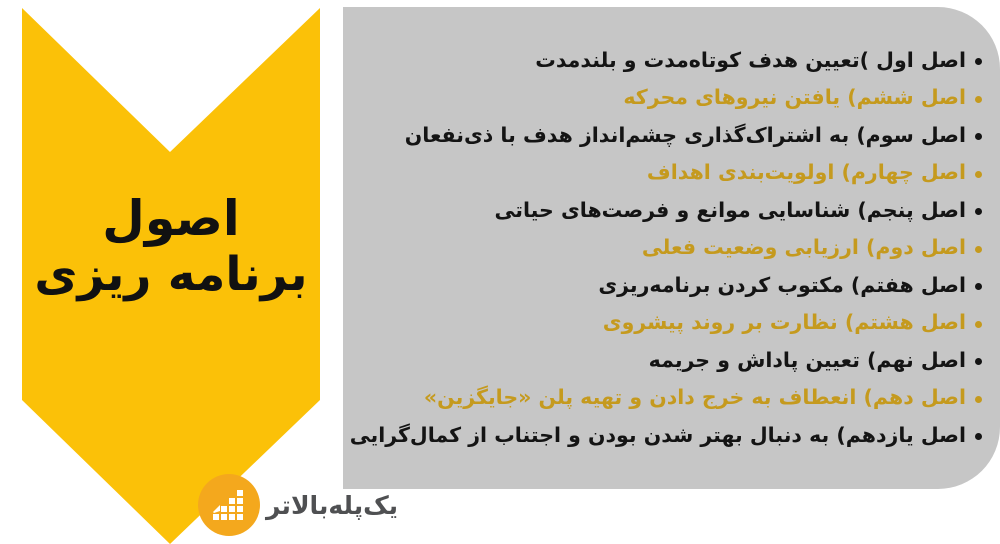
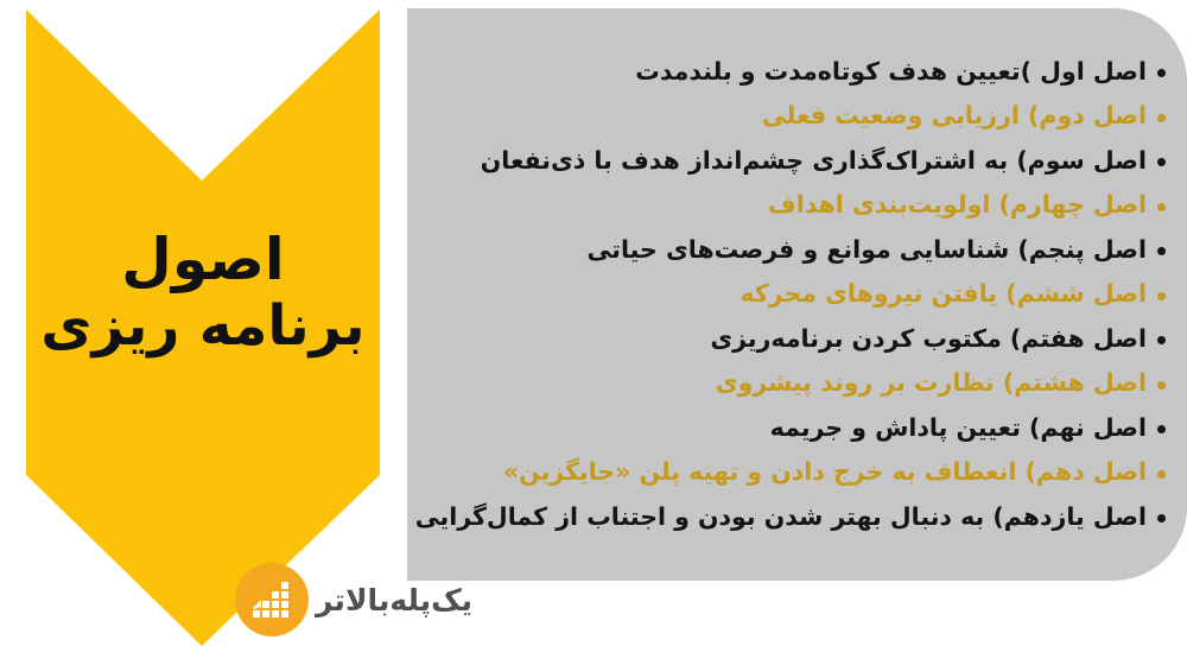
  اصل اول )تعیین هدف کوتاه‌مدت و بلندمدت
- اصل ششم) یافتن نیروهای محرکه
+ اصل دوم) ارزیابی وضعیت فعلی
  اصل سوم) به اشتراک‌گذاری چشم‌انداز هدف با ذی‌نفعان
  اصل چهارم) اولویت‌بندی اهداف
  اصل پنجم) شناسایی موانع و فرصت‌های حیاتی
- اصل دوم) ارزیابی وضعیت فعلی
+ اصل ششم) یافتن نیروهای محرکه
  اصل هفتم) مکتوب کردن برنامه‌ریزی
  اصل هشتم) نظارت بر روند پیشروی
  اصل نهم) تعیین پاداش و جریمه
  اصل دهم) انعطاف به خرج دادن و تهیه پلن «جایگزین»
  اصل یازدهم) به دنبال بهتر شدن بودن و اجتناب از کمال‌گرایی
  اصول
  برنامه ریزی
  یک‌پله‌بالاتر
